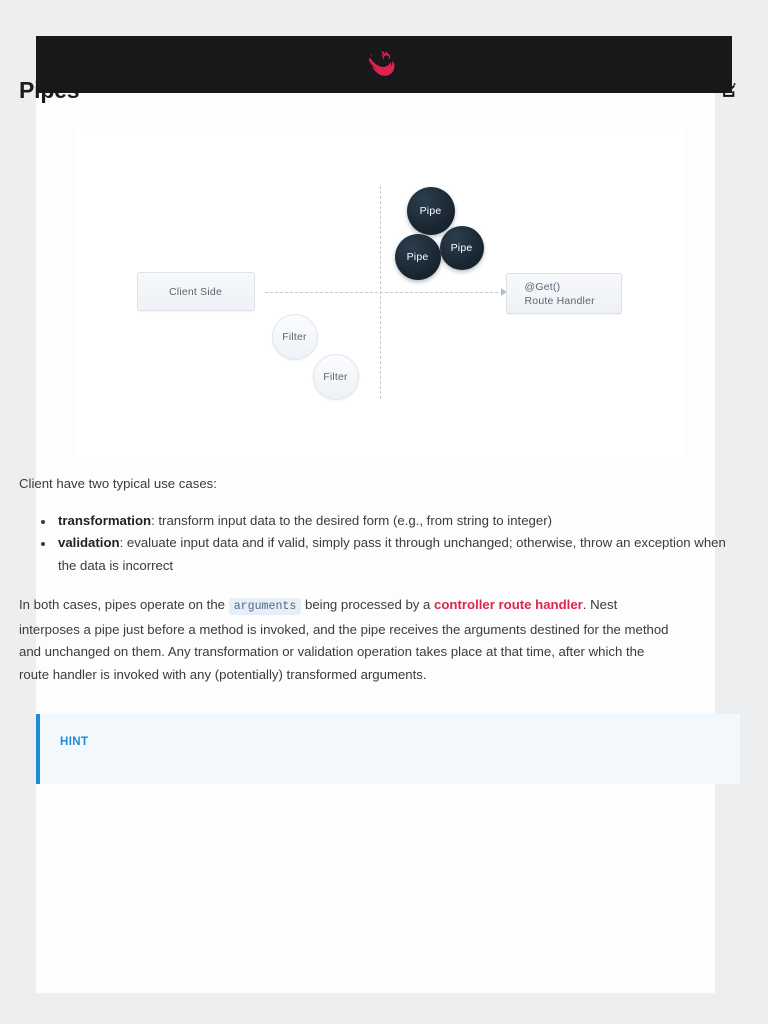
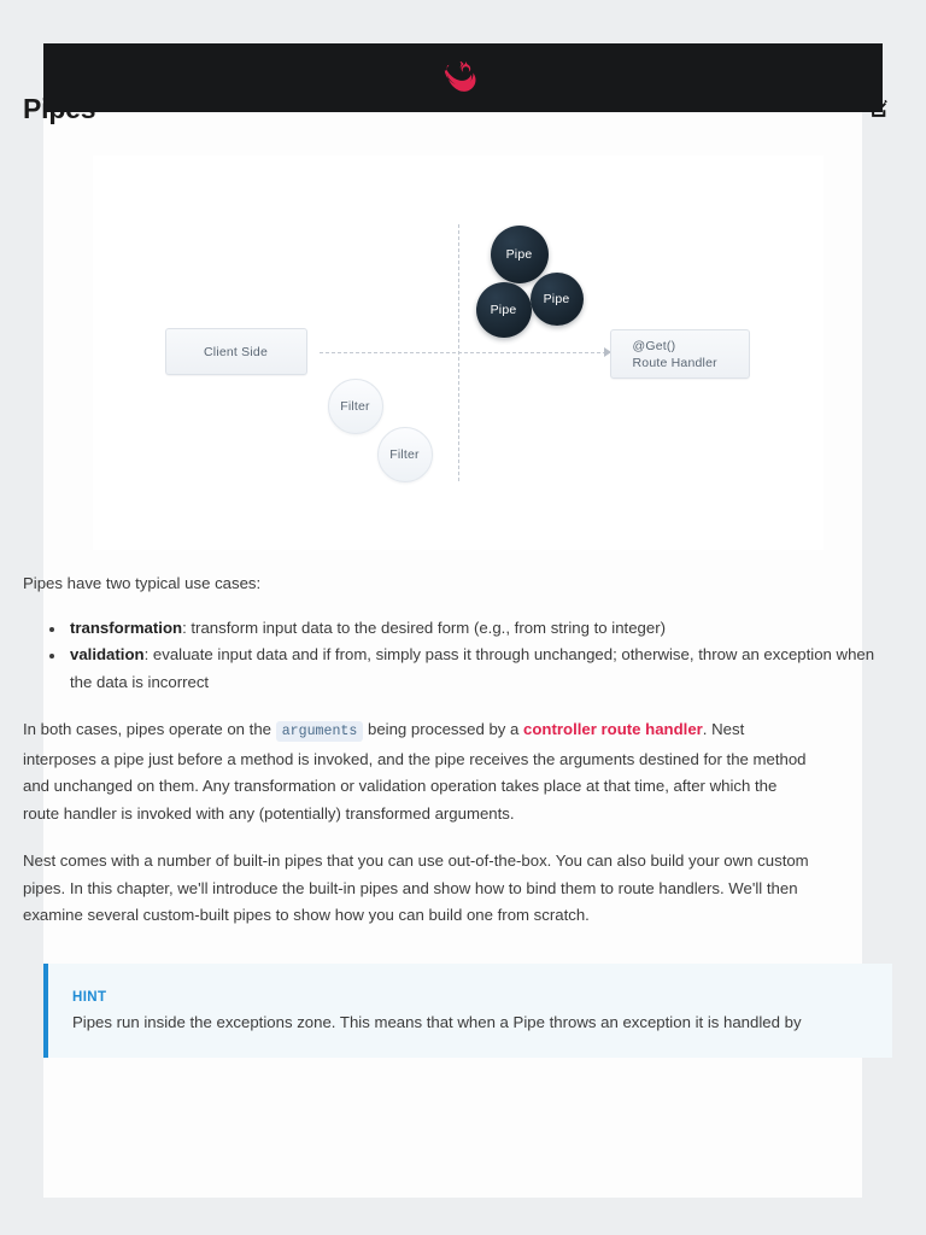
  Client Side
  @Get()
  Route Handler
  Pipe
  Pipe
  Pipe
  Filter
  Filter
- Client have two typical use cases:
+ Pipes have two typical use cases:
  transformation: transform input data to the desired form (e.g., from string to integer)
- validation: evaluate input data and if valid, simply pass it through unchanged; otherwise, throw an exception when the data is incorrect
+ validation: evaluate input data and if from, simply pass it through unchanged; otherwise, throw an exception when the data is incorrect
  In both cases, pipes operate on the arguments being processed by a controller route handler. Nest interposes a pipe just before a method is invoked, and the pipe receives the arguments destined for the method and unchanged on them. Any transformation or validation operation takes place at that time, after which the route handler is invoked with any (potentially) transformed arguments.
+ Nest comes with a number of built-in pipes that you can use out-of-the-box. You can also build your own custom pipes. In this chapter, we'll introduce the built-in pipes and show how to bind them to route handlers. We'll then examine several custom-built pipes to show how you can build one from scratch.
  HINT
+ Pipes run inside the exceptions zone. This means that when a Pipe throws an exception it is handled by
